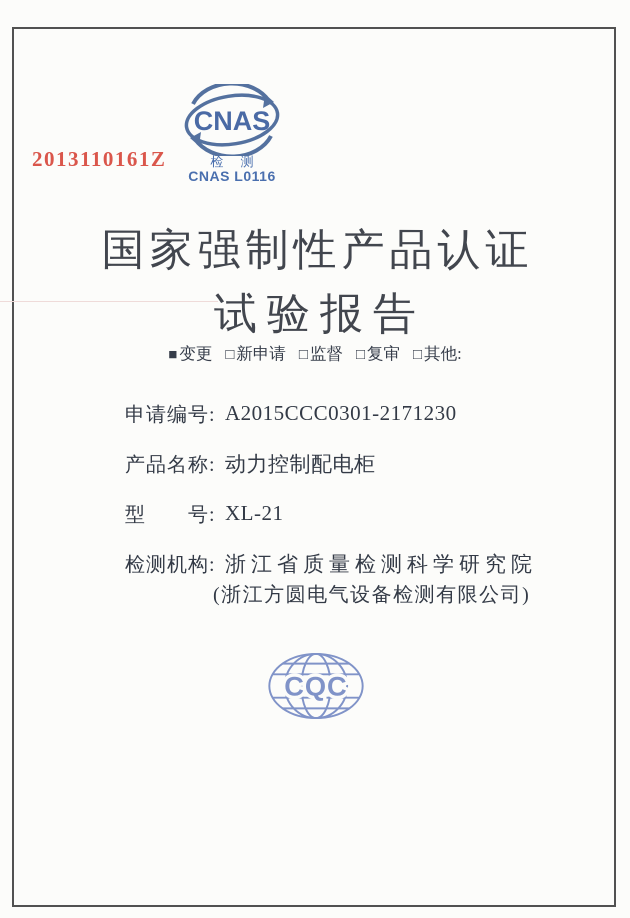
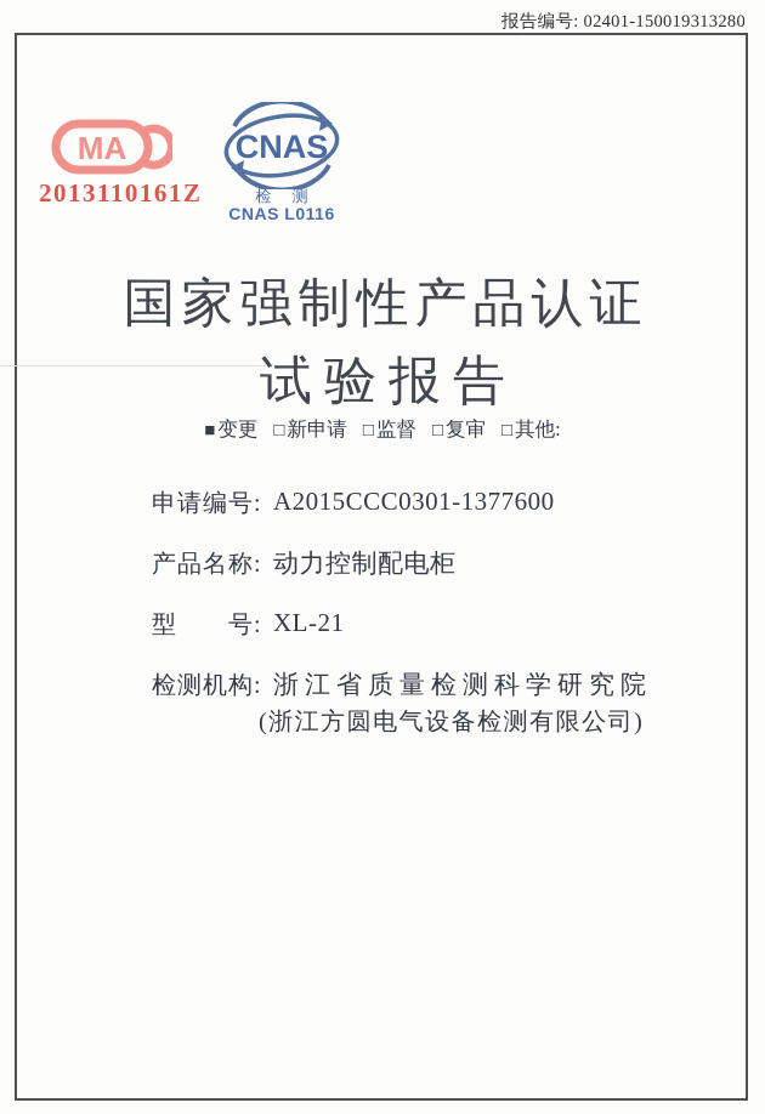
+ 报告编号: 02401-150019313280
+ MA
  2013110161Z
  CNAS
  检 测
  CNAS L0116
  国家强制性产品认证
  试验报告
  ■
  变更
  □
  新申请
  □
  监督
  □
  复审
  □
  其他:
  申请编号:
- A2015CCC0301-2171230
+ A2015CCC0301-1377600
  产品名称:
  动力控制配电柜
  型 号:
  XL-21
  检测机构:
  浙江省质量检测科学研究院
  (浙江方圆电气设备检测有限公司)
- CQC
